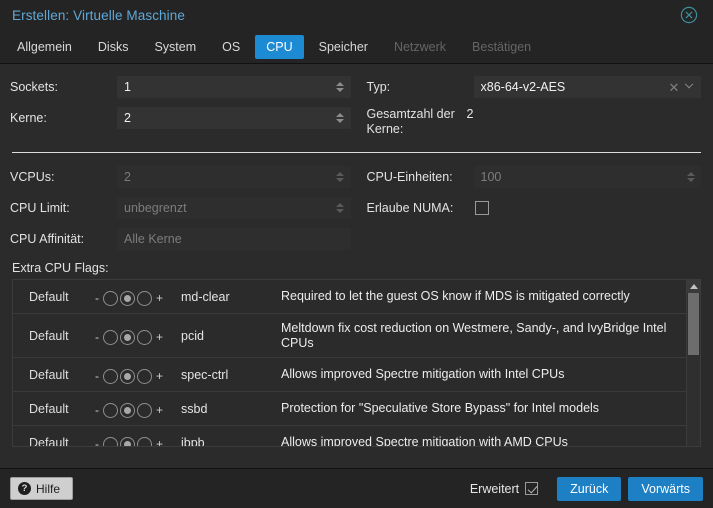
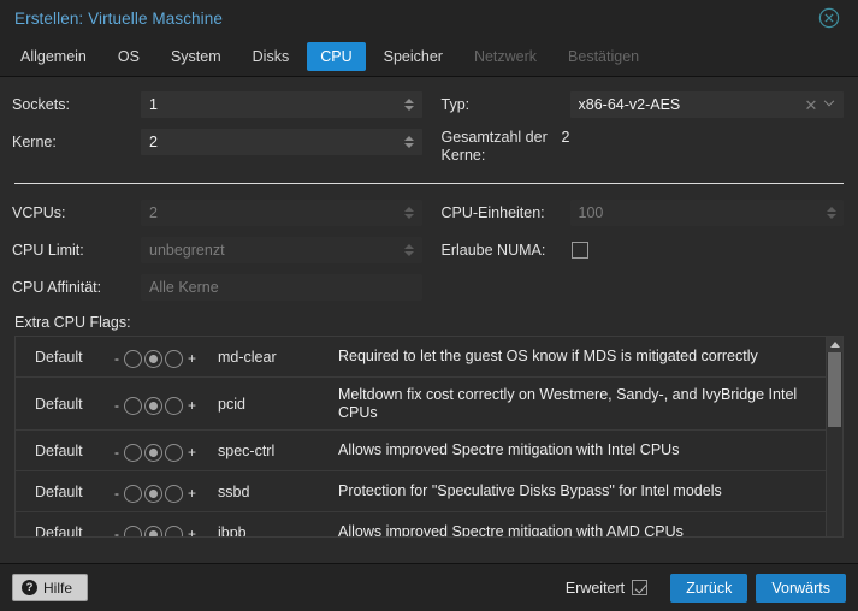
  Erstellen: Virtuelle Maschine
  Allgemein
- Disks
+ OS
  System
- OS
+ Disks
  CPU
  Speicher
  Netzwerk
  Bestätigen
  Sockets:
  1
  Kerne:
  2
  Typ:
  x86-64-v2-AES
  ✕
  Gesamtzahl der Kerne:
  2
  VCPUs:
  2
  CPU Limit:
  unbegrenzt
  CPU Affinität:
  Alle Kerne
  CPU-Einheiten:
  100
  Erlaube NUMA:
  Extra CPU Flags:
  Default
  -
  +
  md-clear
  Required to let the guest OS know if MDS is mitigated correctly
  Default
  -
  +
  pcid
- Meltdown fix cost reduction on Westmere, Sandy-, and IvyBridge Intel CPUs
+ Meltdown fix cost correctly on Westmere, Sandy-, and IvyBridge Intel CPUs
  Default
  -
  +
  spec-ctrl
  Allows improved Spectre mitigation with Intel CPUs
  Default
  -
  +
  ssbd
- Protection for "Speculative Store Bypass" for Intel models
+ Protection for "Speculative Disks Bypass" for Intel models
  Default
  -
  +
  ibpb
  Allows improved Spectre mitigation with AMD CPUs
  ?
  Hilfe
  Erweitert
  Zurück
  Vorwärts
